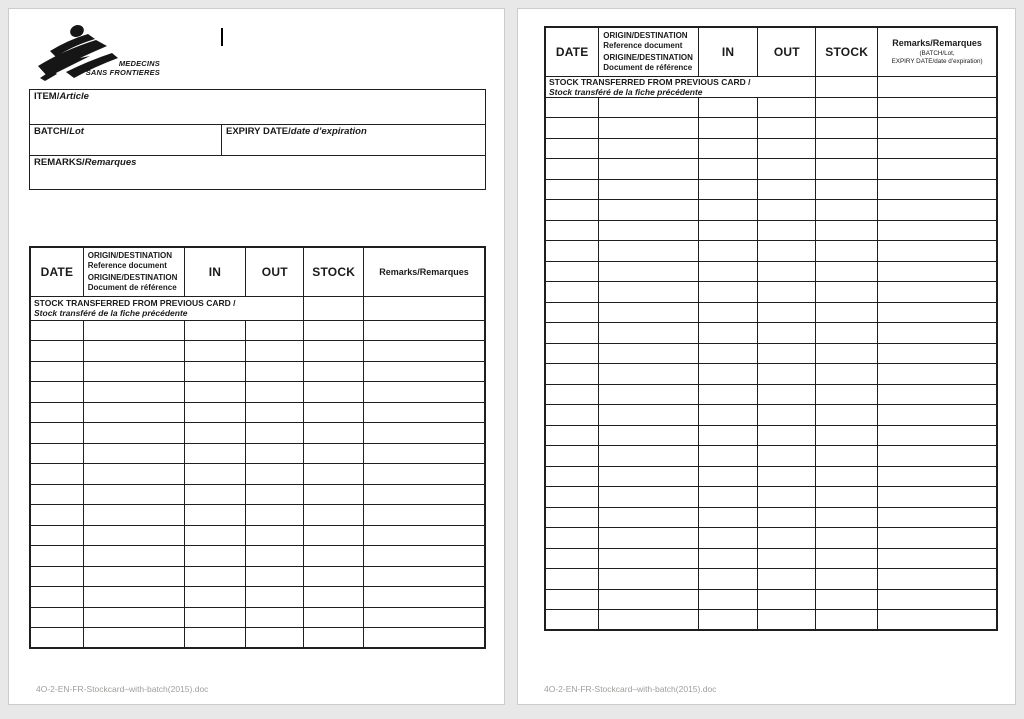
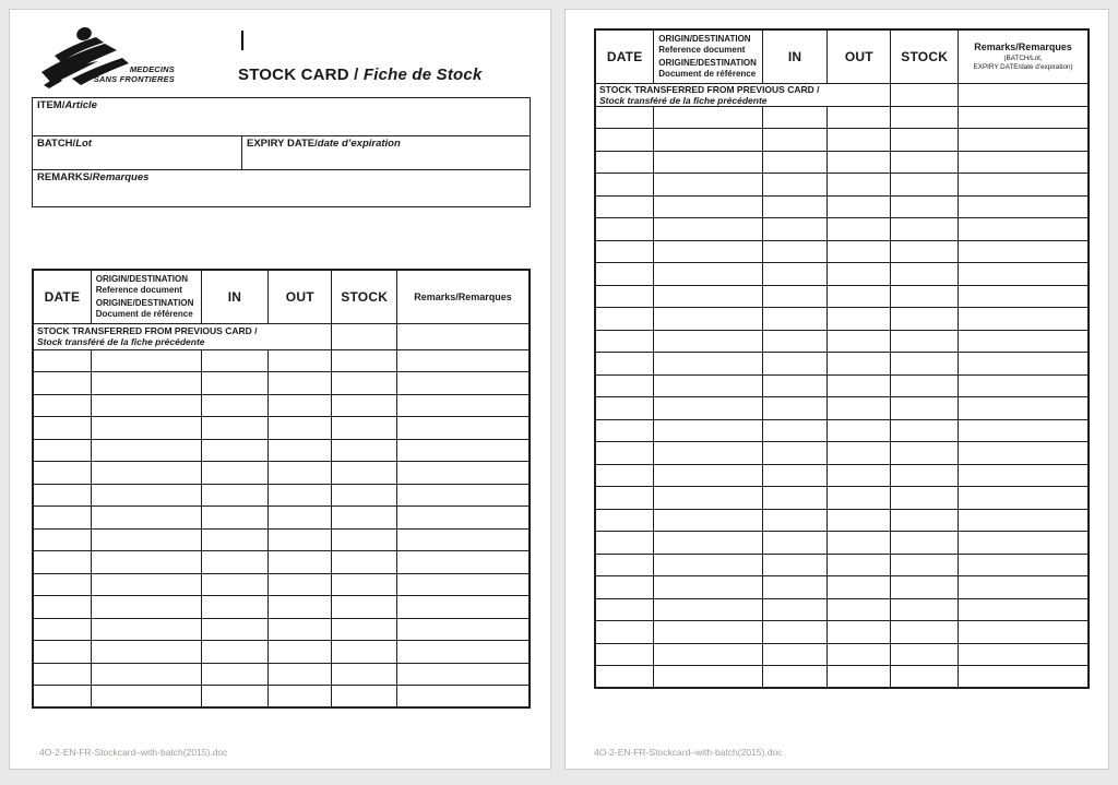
  MEDECINS
  SANS FRONTIERES
+ STOCK CARD / Fiche de Stock
  ITEM/Article
  BATCH/Lot	EXPIRY DATE/date d’expiration
  REMARKS/Remarques
  DATE	ORIGIN/DESTINATION Reference document ORIGINE/DESTINATION Document de référence	IN	OUT	STOCK	Remarks/Remarques
  STOCK TRANSFERRED FROM PREVIOUS CARD / Stock transféré de la fiche précédente
  4O-2-EN-FR-Stockcard–with-batch(2015).doc
  DATE	ORIGIN/DESTINATION Reference document ORIGINE/DESTINATION Document de référence	IN	OUT	STOCK	Remarks/Remarques
  STOCK TRANSFERRED FROM PREVIOUS CARD / Stock transféré de la fiche précédente
  4O-2-EN-FR-Stockcard–with-batch(2015).doc
